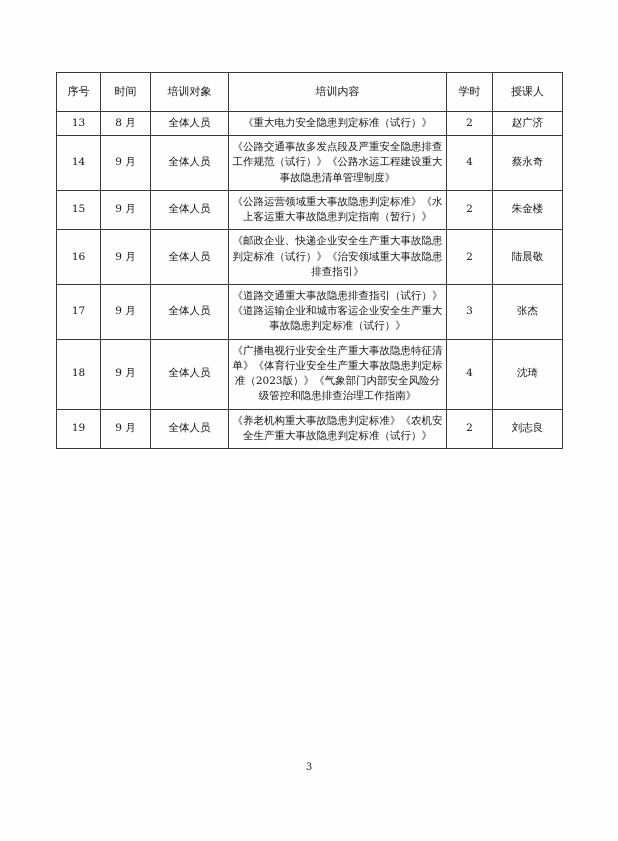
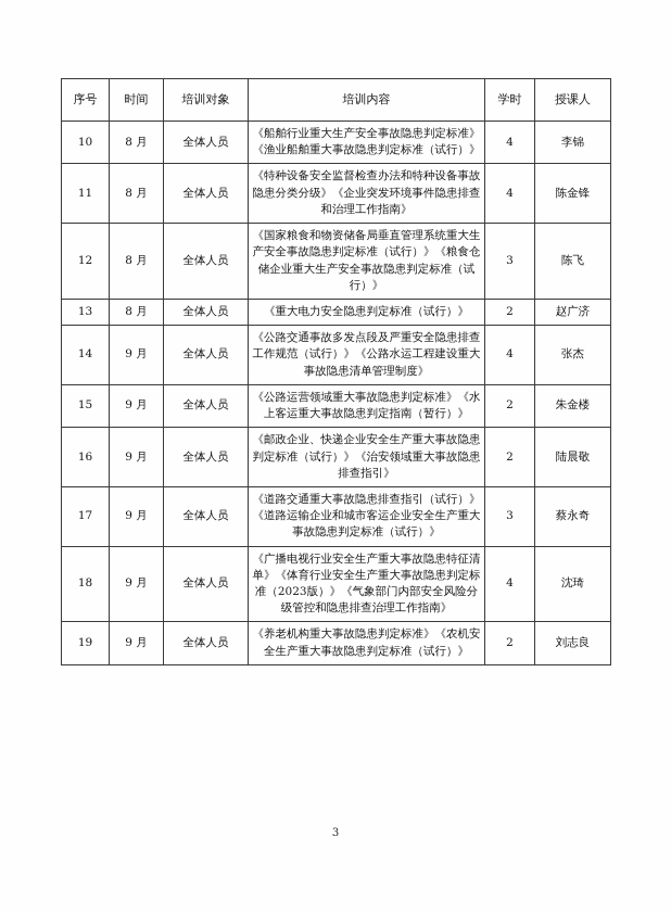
  序号	时间	培训对象	培训内容	学时	授课人
+ 10	8 月	全体人员	《船舶行业重大生产安全事故隐患判定标准》《渔业船舶重大事故隐患判定标准（试行）》	4	李锦
+ 11	8 月	全体人员	《特种设备安全监督检查办法和特种设备事故隐患分类分级》《企业突发环境事件隐患排查和治理工作指南》	4	陈金锋
+ 12	8 月	全体人员	《国家粮食和物资储备局垂直管理系统重大生产安全事故隐患判定标准（试行）》《粮食仓储企业重大生产安全事故隐患判定标准（试行）》	3	陈飞
  13	8 月	全体人员	《重大电力安全隐患判定标准（试行）》	2	赵广济
- 14	9 月	全体人员	《公路交通事故多发点段及严重安全隐患排查工作规范（试行）》《公路水运工程建设重大事故隐患清单管理制度》	4	蔡永奇
+ 14	9 月	全体人员	《公路交通事故多发点段及严重安全隐患排查工作规范（试行）》《公路水运工程建设重大事故隐患清单管理制度》	4	张杰
  15	9 月	全体人员	《公路运营领域重大事故隐患判定标准》《水上客运重大事故隐患判定指南（暂行）》	2	朱金楼
  16	9 月	全体人员	《邮政企业、快递企业安全生产重大事故隐患判定标准（试行）》《治安领域重大事故隐患排查指引》	2	陆晨敬
- 17	9 月	全体人员	《道路交通重大事故隐患排查指引（试行）》《道路运输企业和城市客运企业安全生产重大事故隐患判定标准（试行）》	3	张杰
+ 17	9 月	全体人员	《道路交通重大事故隐患排查指引（试行）》《道路运输企业和城市客运企业安全生产重大事故隐患判定标准（试行）》	3	蔡永奇
  18	9 月	全体人员	《广播电视行业安全生产重大事故隐患特征清单》《体育行业安全生产重大事故隐患判定标准（2023版）》《气象部门内部安全风险分级管控和隐患排查治理工作指南》	4	沈琦
  19	9 月	全体人员	《养老机构重大事故隐患判定标准》《农机安全生产重大事故隐患判定标准（试行）》	2	刘志良
  3
